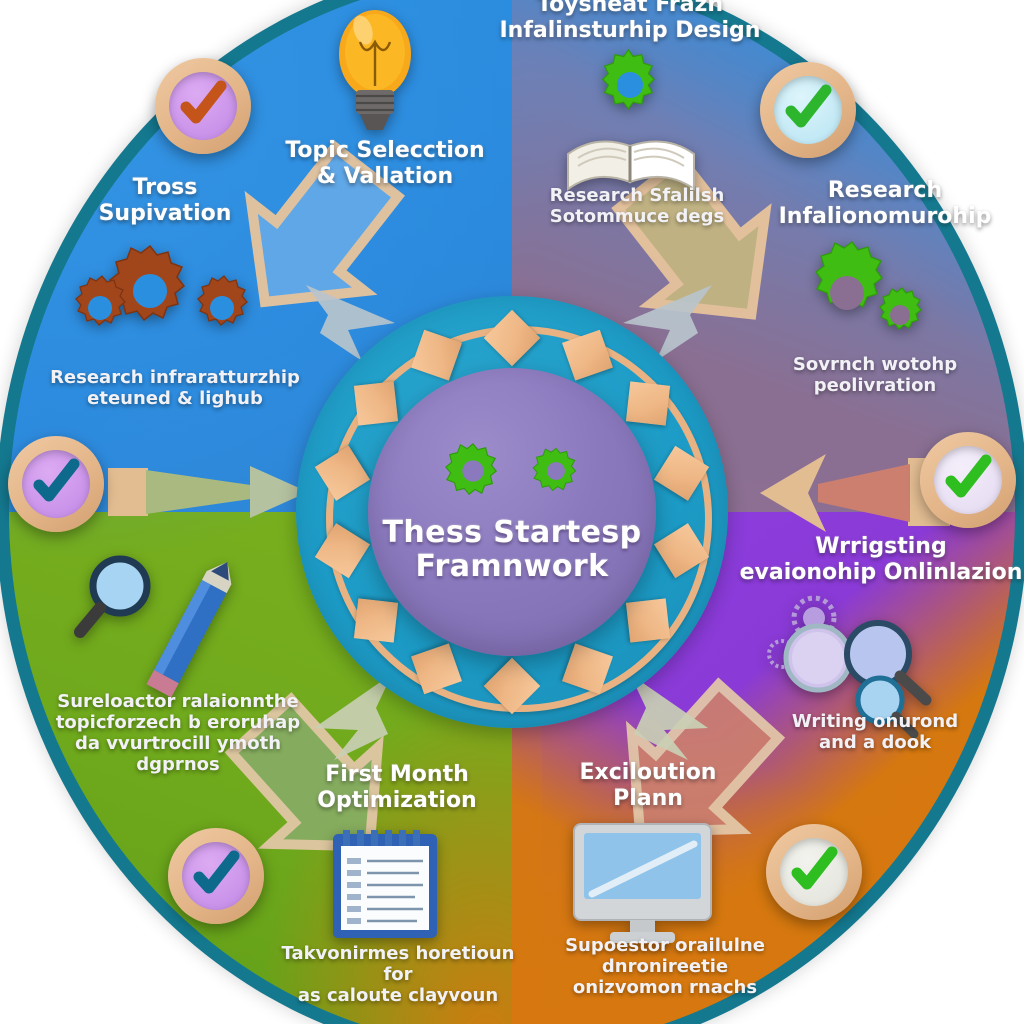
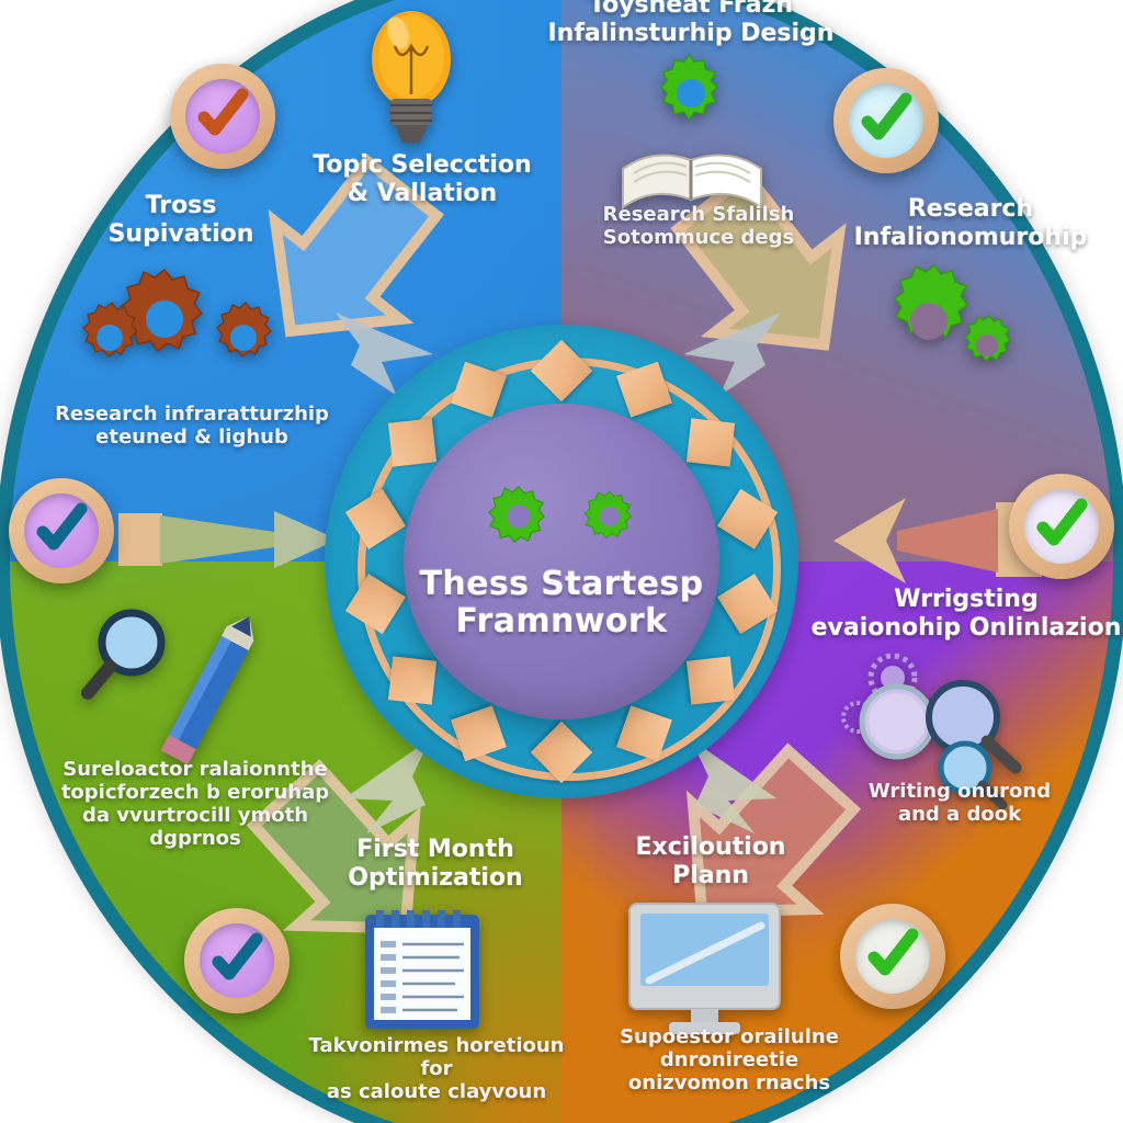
  Thess Startesp
  Framnwork
  Toysneat Frazh
  Infalinsturhip Design
  Topic Selecction
  & Vallation
  Tross
  Supivation
  Research infraratturzhip
  eteuned & lighub
  Research Sfalilsh
  Sotommuce degs
  Research
  Infalionomurohip
- Sovrnch wotohp
- peolivration
  Wrrigsting
  evaionohip Onlinlazion
  Writing onurond
  and a dook
  Sureloactor ralaionnthe
  topicforzech b eroruhap
  da vvurtrocill ymoth
  dgprnos
  First Month
  Optimization
  Takvonirmes horetioun for
  as caloute clayvoun
  Exciloution
  Plann
  Supoestor orailulne
  dnronireetie
  onizvomon rnachs
